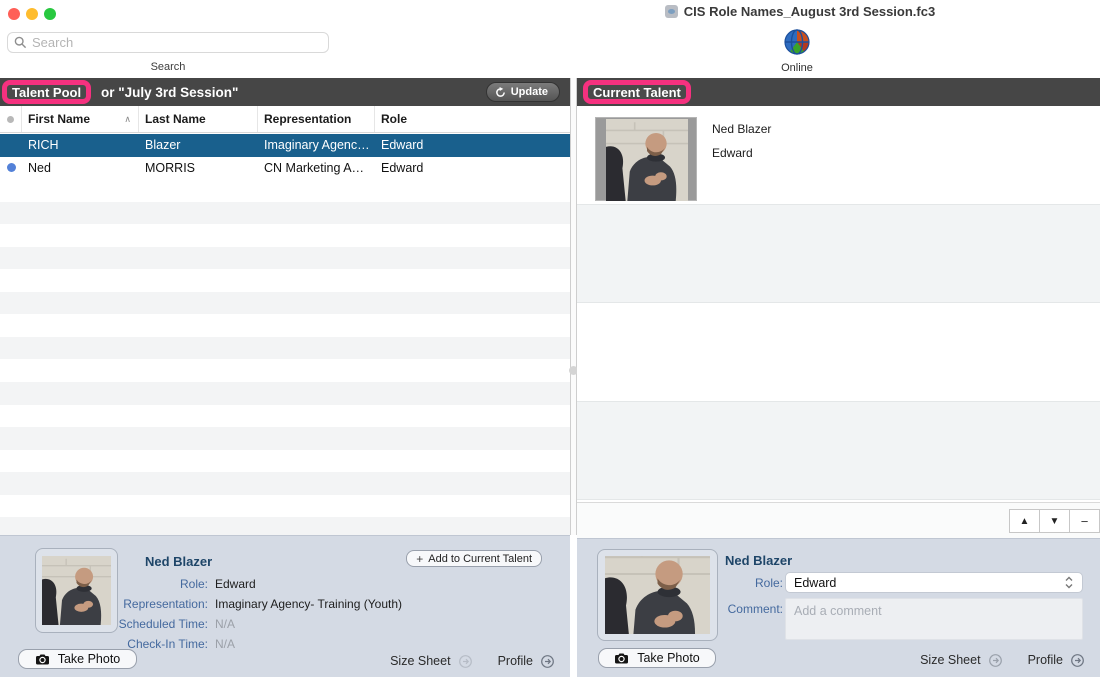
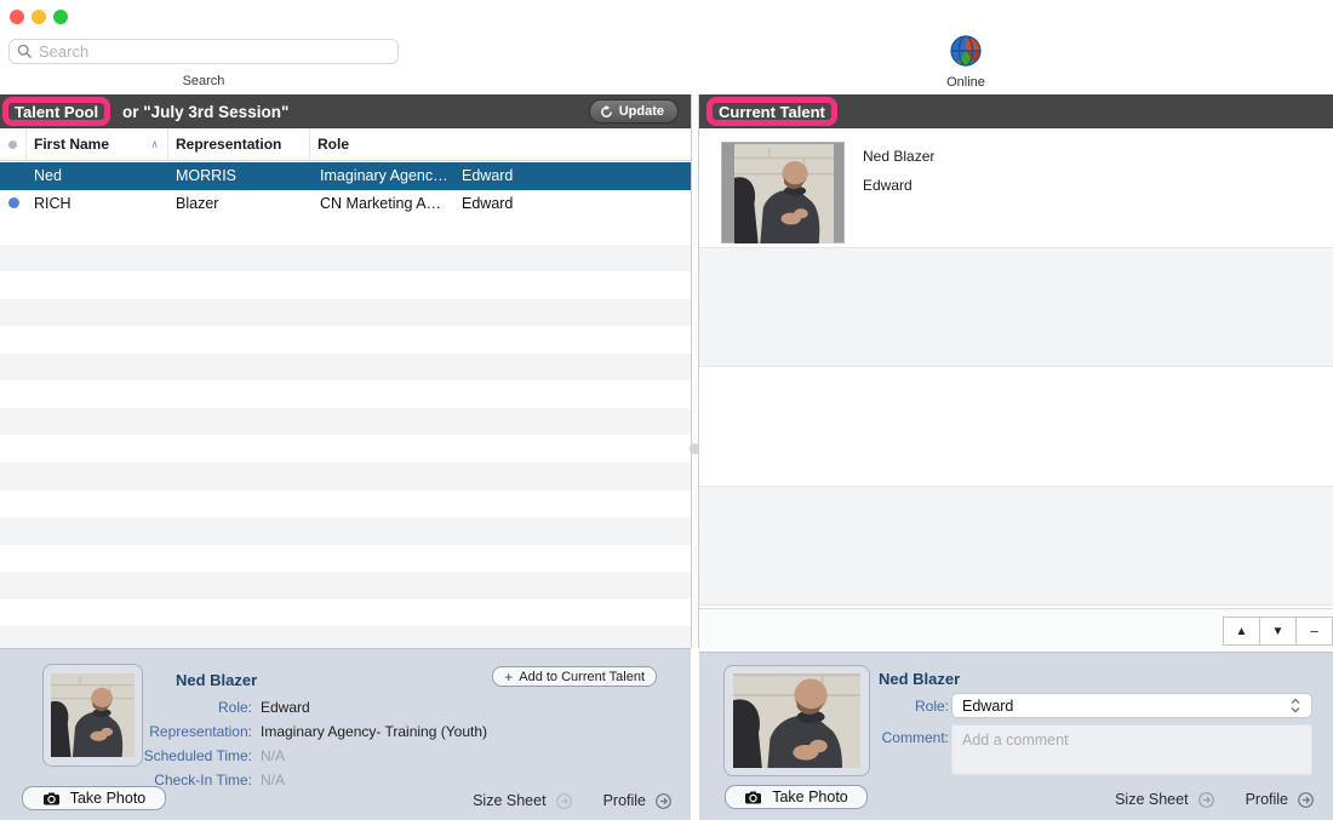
- CIS Role Names_August 3rd Session.fc3
  Search
  Search
  Online
  Talent Pool
  or "July 3rd Session"
  Update
  First Name
  ∧
- Last Name
  Representation
  Role
- RICH
+ Ned
- Blazer
+ MORRIS
  Imaginary Agenc…
  Edward
- Ned
+ RICH
- MORRIS
+ Blazer
  CN Marketing A…
  Edward
  Current Talent
  Ned Blazer
  Edward
  ▲
  ▼
  −
  Take Photo
  Ned Blazer
  Role:
  Edward
  Representation:
  Imaginary Agency- Training (Youth)
  Scheduled Time:
  N/A
  Check-In Time:
  N/A
  +
  Add to Current Talent
  Size Sheet
  Profile
  Take Photo
  Ned Blazer
  Role:
  Edward
  Comment:
  Add a comment
  Size Sheet
  Profile
